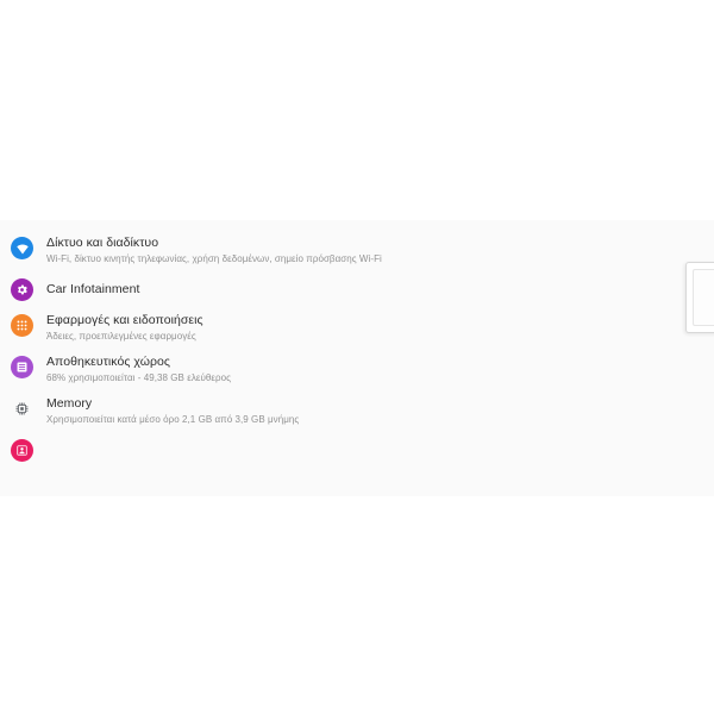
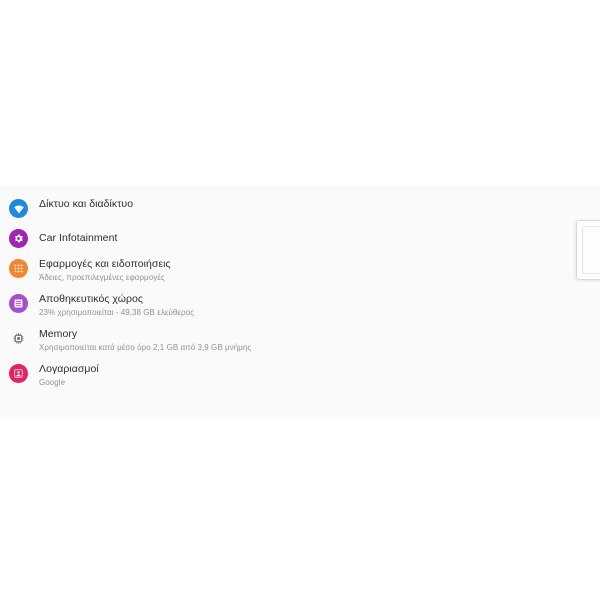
  Δίκτυο και διαδίκτυο
- Wi-Fi, δίκτυο κινητής τηλεφωνίας, χρήση δεδομένων, σημείο πρόσβασης Wi-Fi
  Car Infotainment
  Εφαρμογές και ειδοποιήσεις
  Άδειες, προεπιλεγμένες εφαρμογές
  Αποθηκευτικός χώρος
- 68% χρησιμοποιείται - 49,38 GB ελεύθερος
+ 23% χρησιμοποιείται - 49,38 GB ελεύθερος
  Memory
  Χρησιμοποιείται κατά μέσο όρο 2,1 GB από 3,9 GB μνήμης
+ Λογαριασμοί
+ Google
